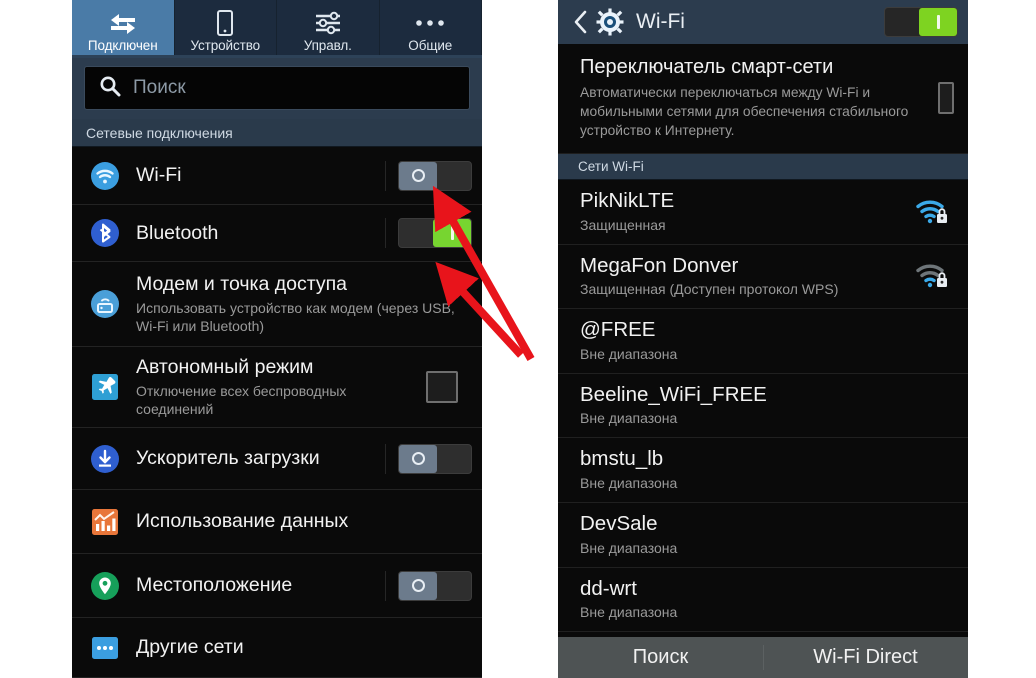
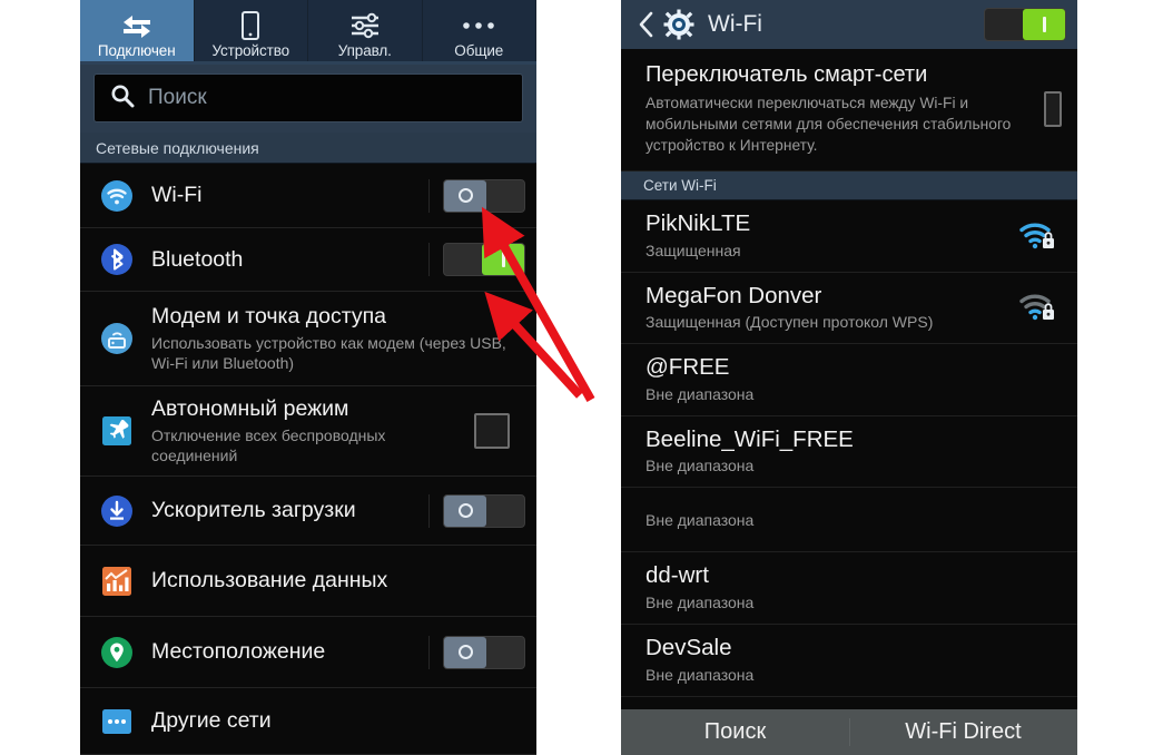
  Подключен
  Устройство
  Управл.
  Общие
  Поиск
  Сетевые подключения
  Wi-Fi
  Bluetooth
  Модем и точка доступа
  Использовать устройство как модем (через USB, Wi-Fi или Bluetooth)
  Автономный режим
  Отключение всех беспроводных соединений
  Ускоритель загрузки
  Использование данных
  Местоположение
  Другие сети
  Wi-Fi
  Переключатель смарт-сети
  Автоматически переключаться между Wi-Fi и мобильными сетями для обеспечения стабильного устройство к Интернету.
  Сети Wi-Fi
  PikNikLTE
  Защищенная
  MegaFon Donver
  Защищенная (Доступен протокол WPS)
  @FREE
  Вне диапазона
  Beeline_WiFi_FREE
  Вне диапазона
- bmstu_lb
  Вне диапазона
- DevSale
+ dd-wrt
  Вне диапазона
- dd-wrt
+ DevSale
  Вне диапазона
  Поиск
  Wi-Fi Direct
